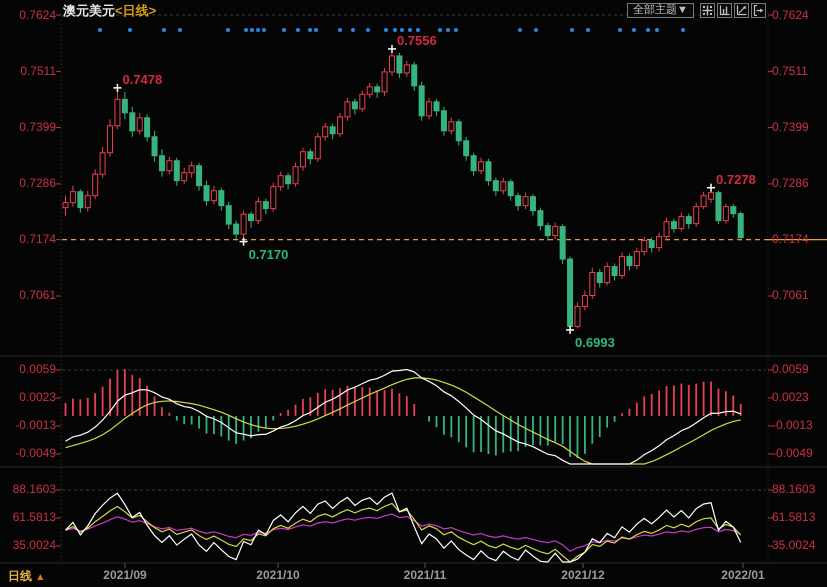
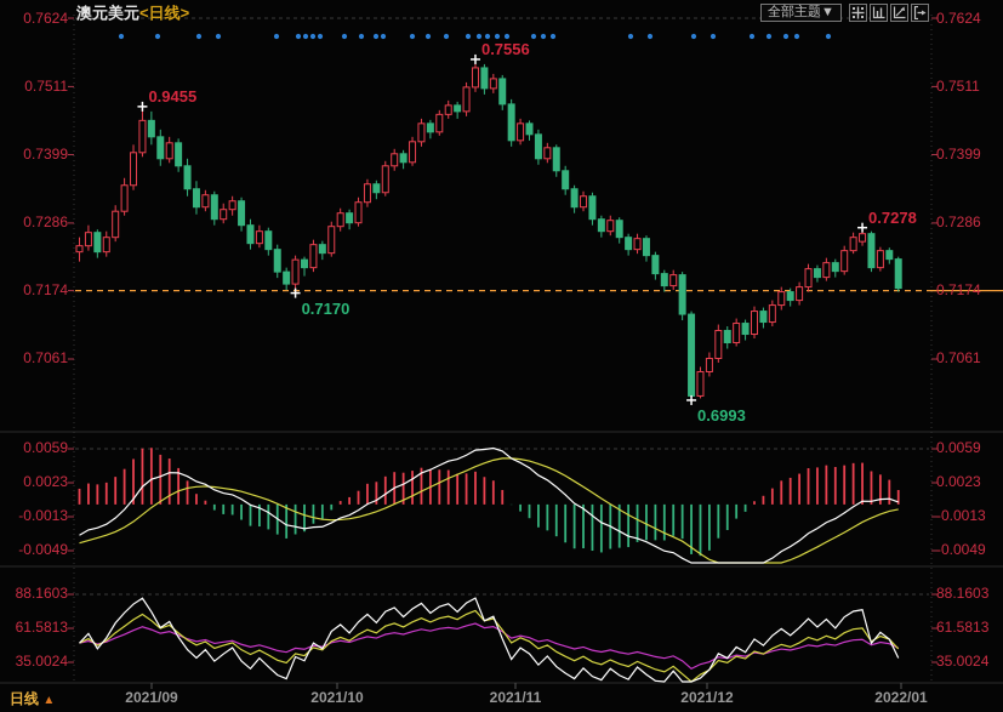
  澳元美元<日线>
  全部主题▼
  0.7624
  0.7511
  0.7399
  0.7286
  0.7174
  0.7061
  0.7624
  0.7511
  0.7399
  0.7286
  0.7174
  0.7061
  0.0059
  0.0023
  -0.0013
  -0.0049
  0.0059
  0.0023
  -0.0013
  -0.0049
  88.1603
  61.5813
  35.0024
  88.1603
  61.5813
  35.0024
  日线 ▲
  2021/09
  2021/10
  2021/11
  2021/12
  2022/01
- 0.7478
+ 0.9455
  0.7556
  0.7170
  0.6993
  0.7278
